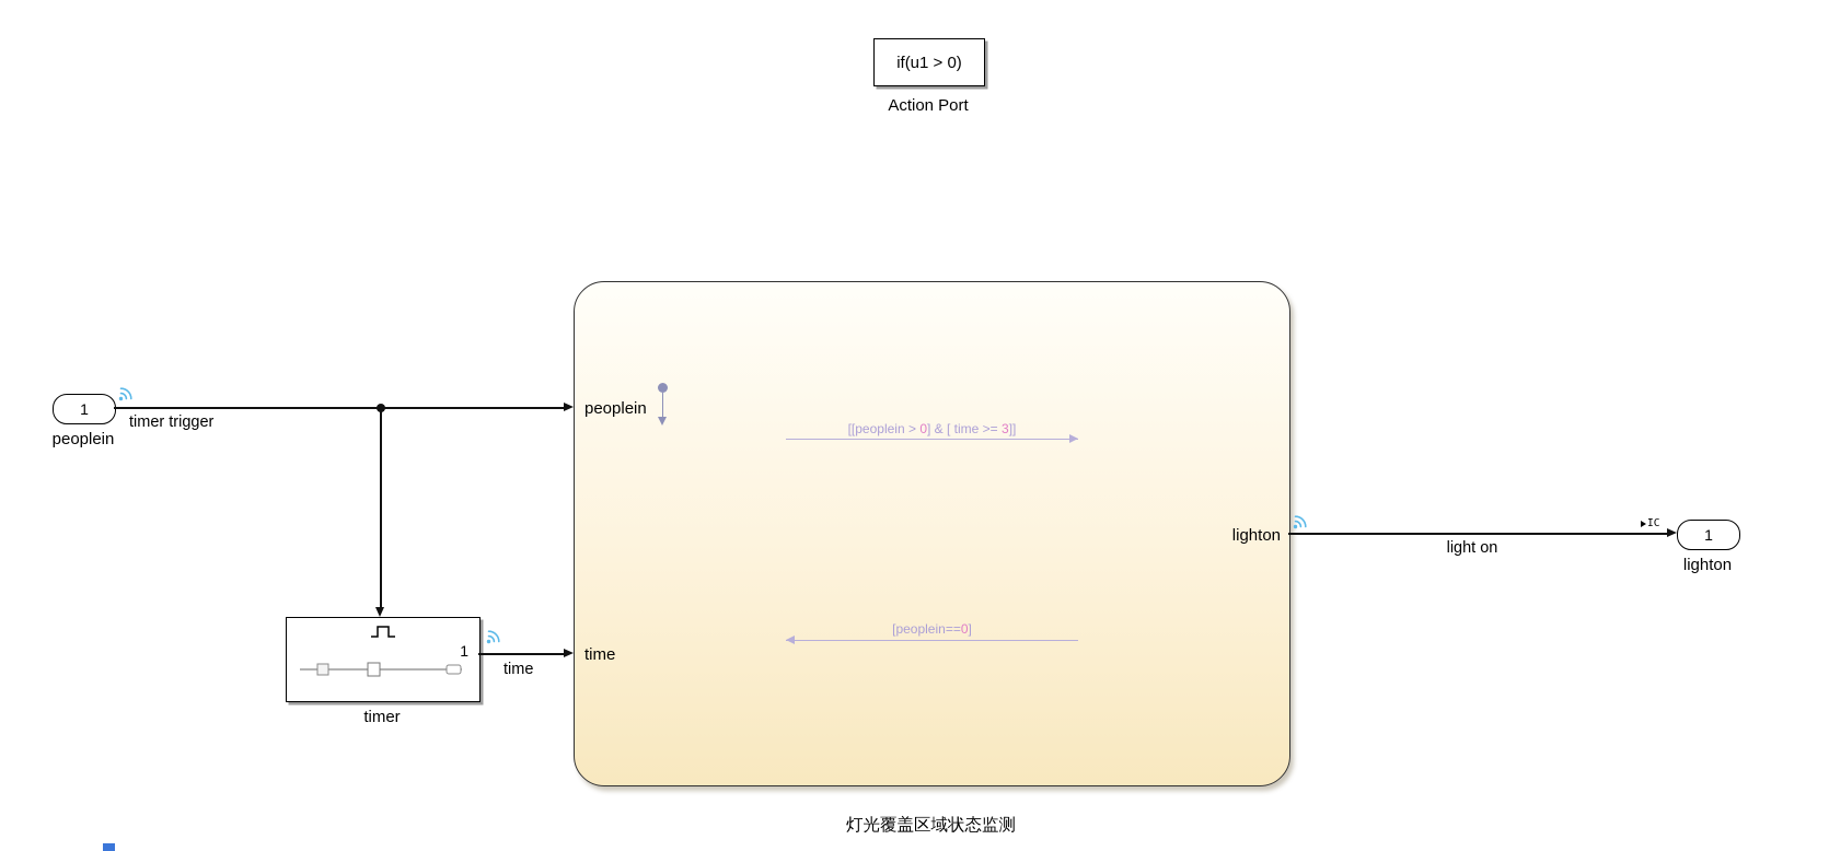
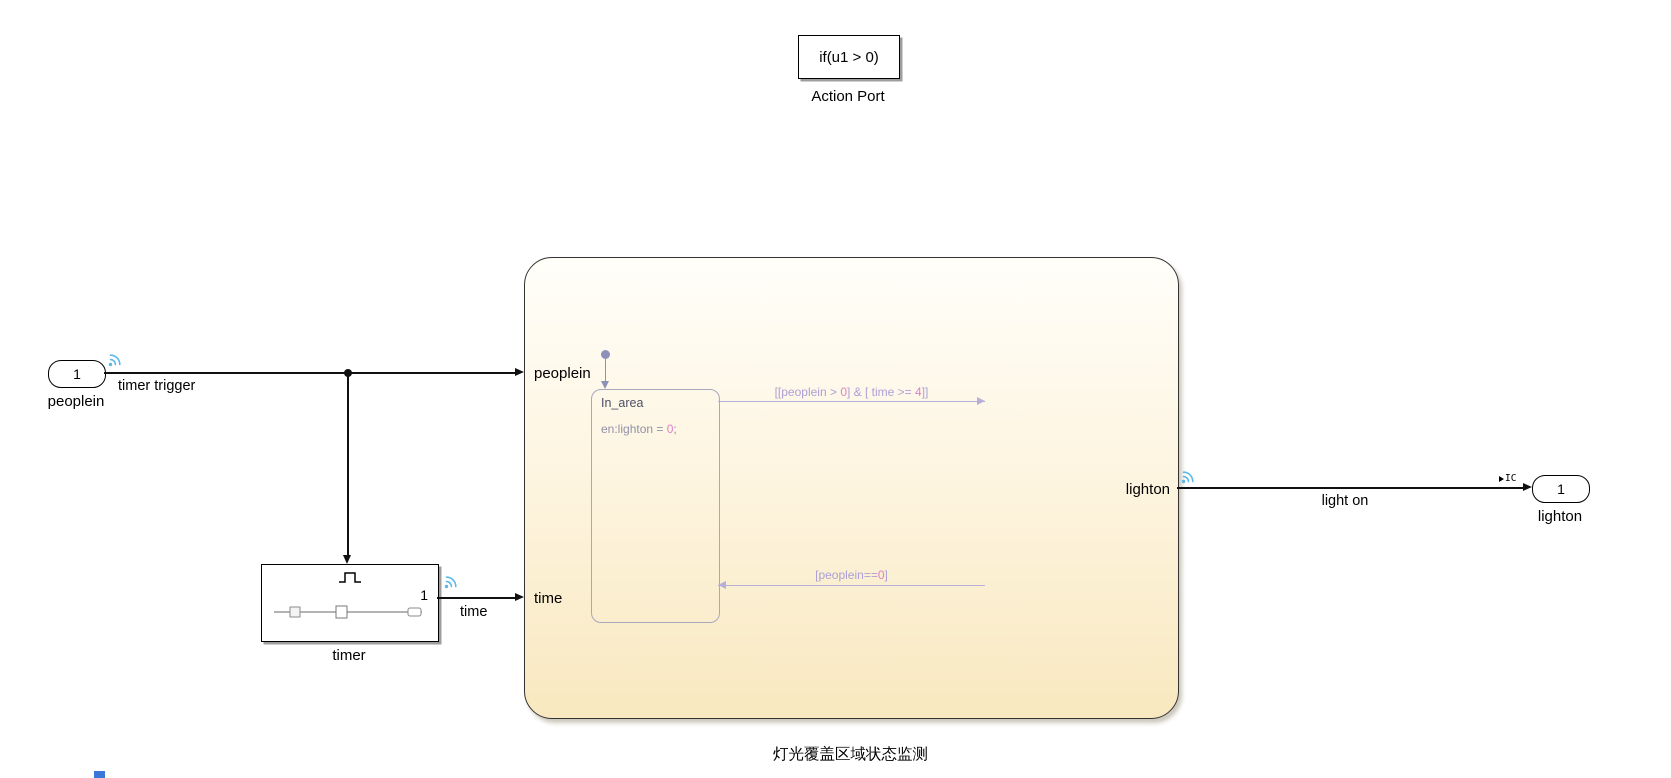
  if(u1 > 0)
  Action Port
  1
  peoplein
  timer trigger
  1
  timer
  time
  peoplein
  time
  lighton
+ In_area
+ en:lighton = 0;
- [[peoplein > 0] & [ time >= 3]]
+ [[peoplein > 0] & [ time >= 4]]
  [peoplein==0]
  灯光覆盖区域状态监测
  light on
  IC
  1
  lighton
